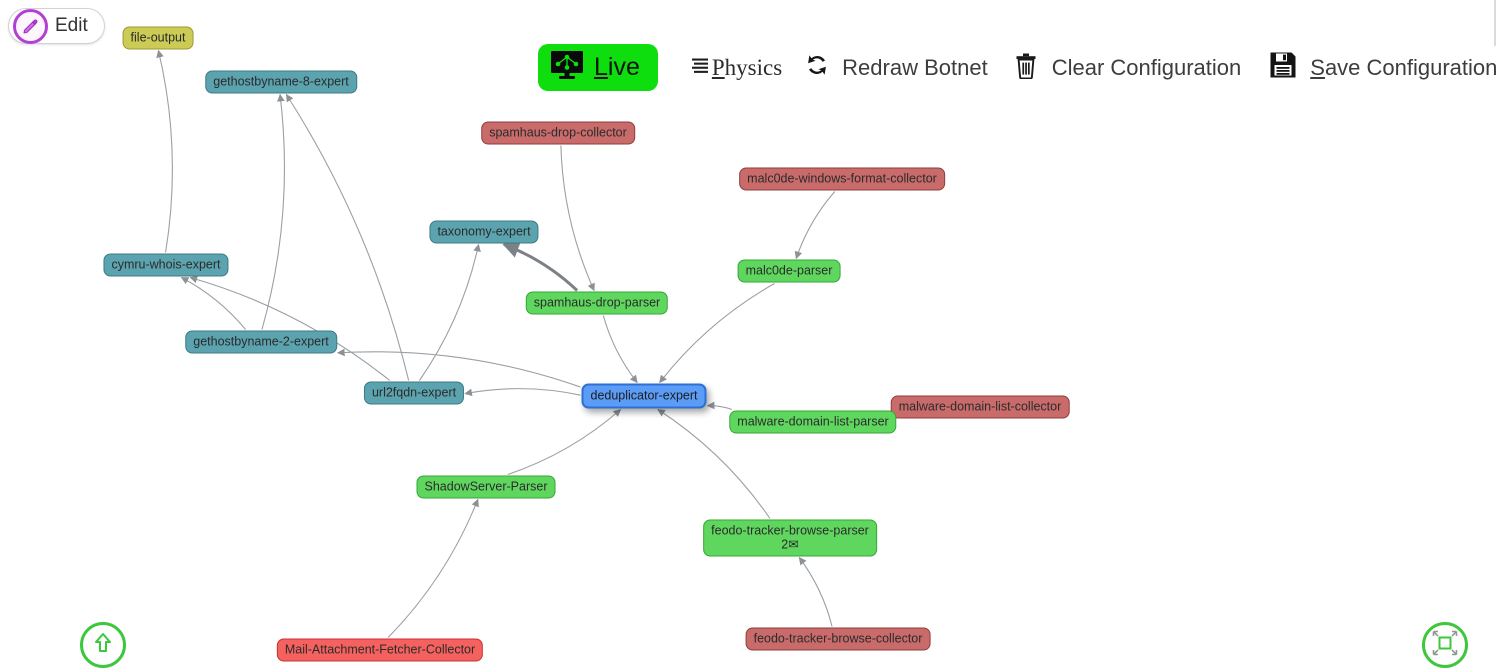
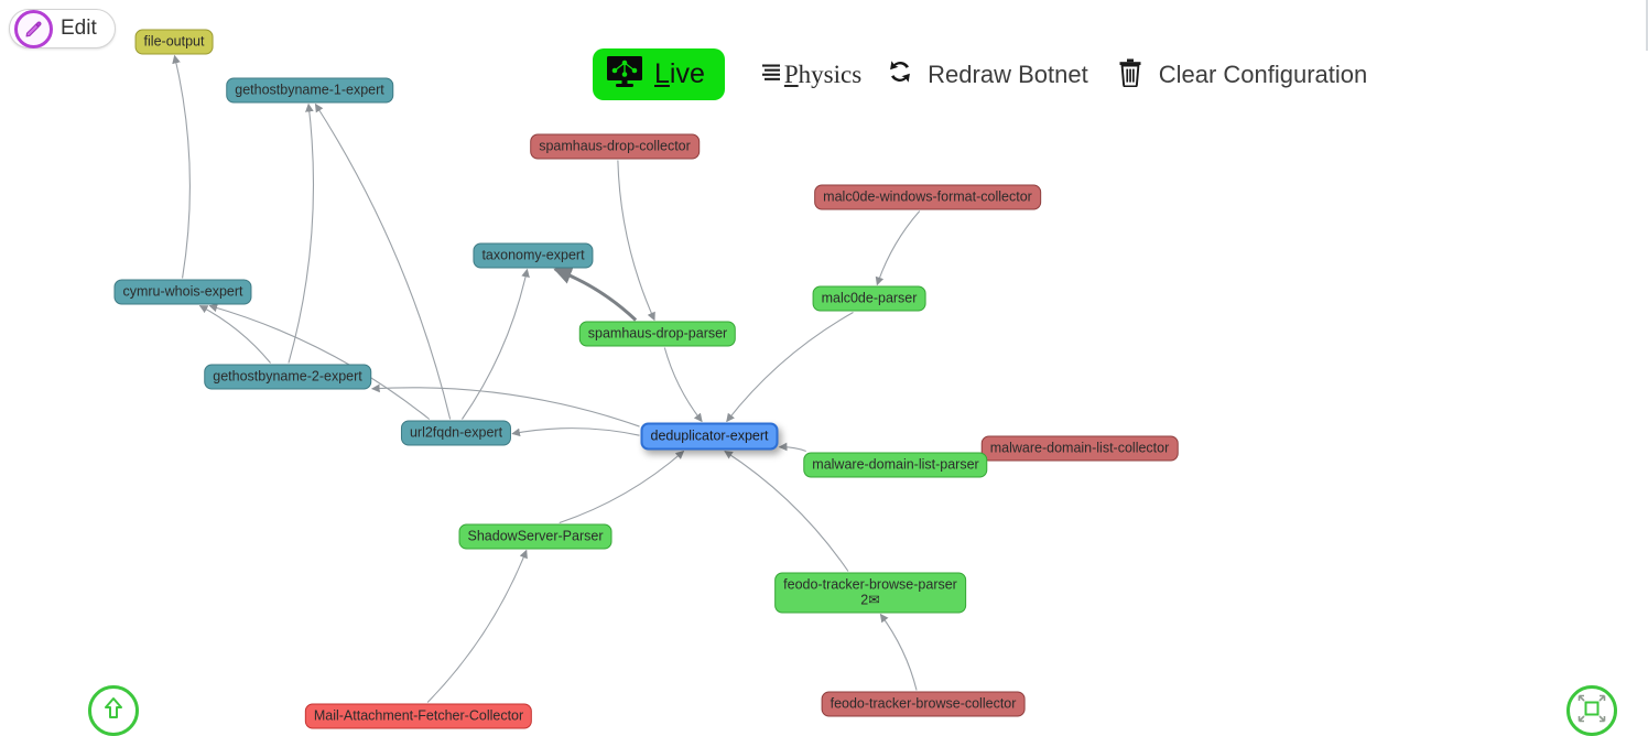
  file-output
- gethostbyname-8-expert
+ gethostbyname-1-expert
  spamhaus-drop-collector
  malc0de-windows-format-collector
  taxonomy-expert
  cymru-whois-expert
  malc0de-parser
  spamhaus-drop-parser
  gethostbyname-2-expert
  url2fqdn-expert
  deduplicator-expert
  malware-domain-list-collector
  malware-domain-list-parser
  ShadowServer-Parser
  feodo-tracker-browse-parser
  2✉
  feodo-tracker-browse-collector
  Mail-Attachment-Fetcher-Collector
  Edit
  Live
  Physics
  Redraw Botnet
  Clear Configuration
- Save Configuration
